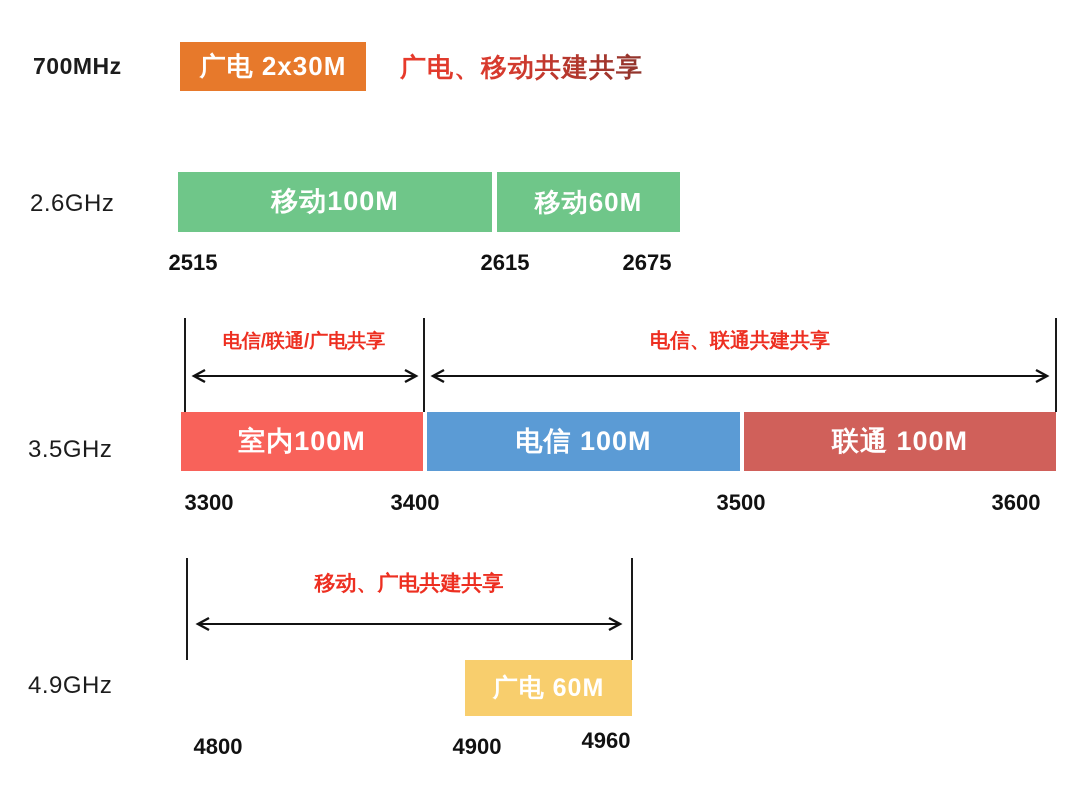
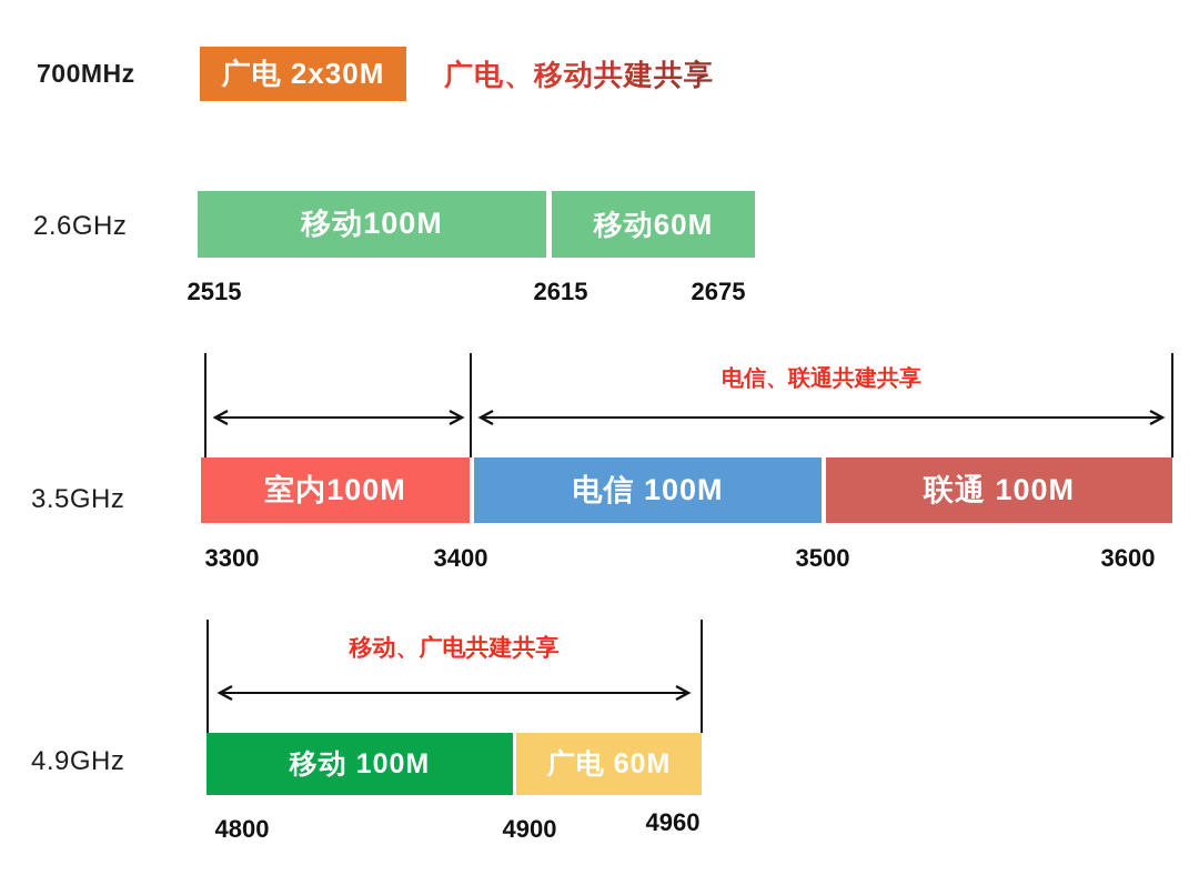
  700MHz
  广电 2x30M
  广电、移动共建共享
  2.6GHz
  移动100M
  移动60M
  2515
  2615
  2675
- 电信/联通/广电共享
  电信、联通共建共享
  3.5GHz
  室内100M
  电信 100M
  联通 100M
  3300
  3400
  3500
  3600
  移动、广电共建共享
  4.9GHz
+ 移动 100M
  广电 60M
  4800
  4900
  4960
